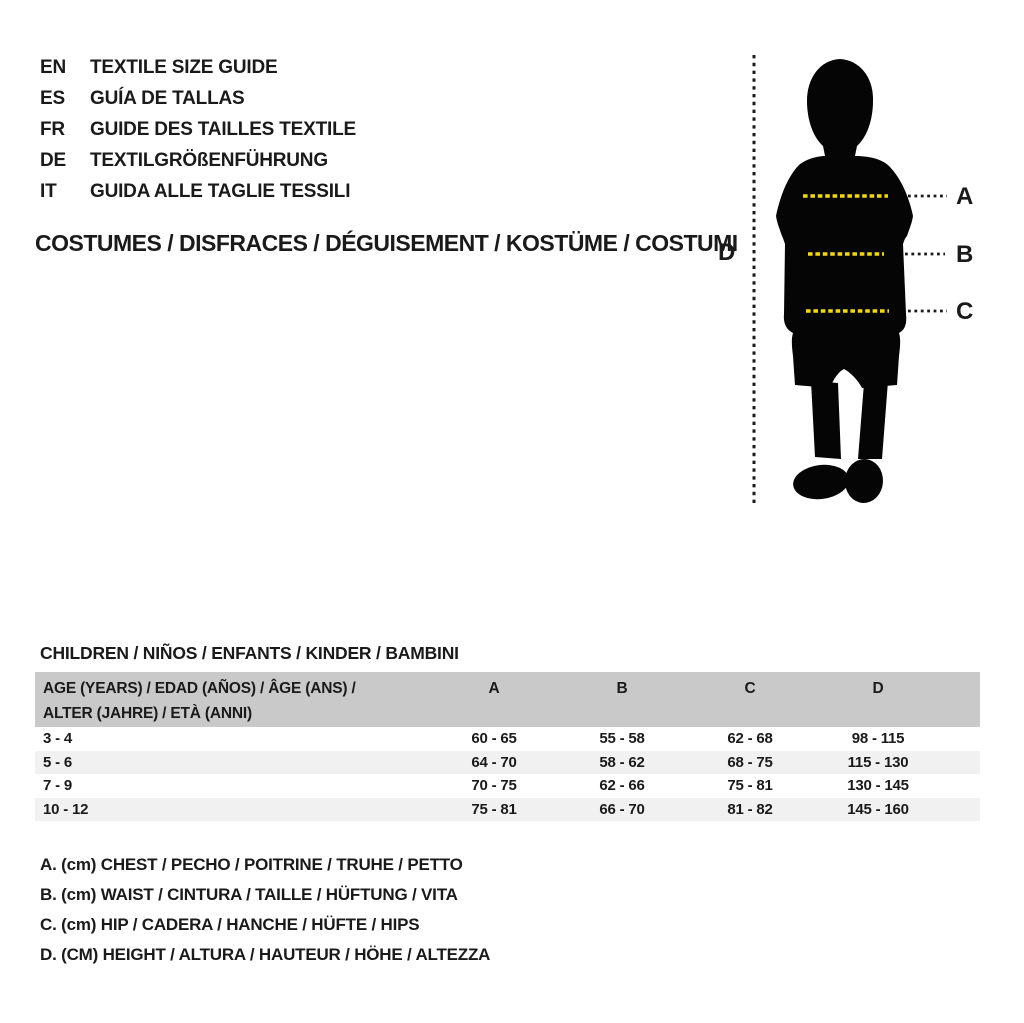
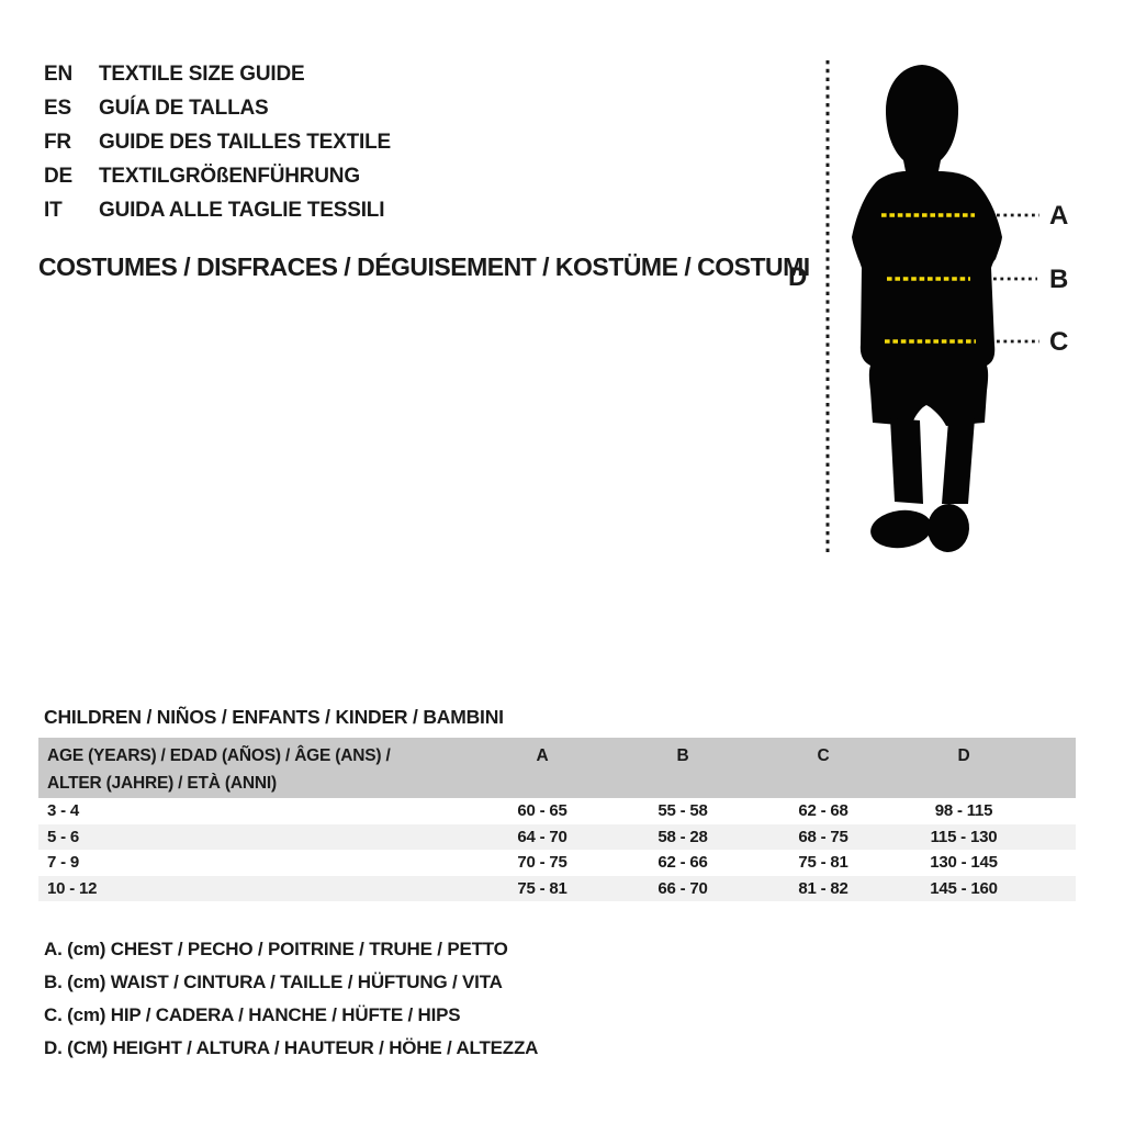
  EN
  TEXTILE SIZE GUIDE
  ES
  GUÍA DE TALLAS
  FR
  GUIDE DES TAILLES TEXTILE
  DE
  TEXTILGRÖßENFÜHRUNG
  IT
  GUIDA ALLE TAGLIE TESSILI
  COSTUMES / DISFRACES / DÉGUISEMENT / KOSTÜME / COSTUMI
  D
  A
  B
  C
  CHILDREN / NIÑOS / ENFANTS / KINDER / BAMBINI
  AGE (YEARS) / EDAD (AÑOS) / ÂGE (ANS) /
  ALTER (JAHRE) / ETÀ (ANNI)
  A
  B
  C
  D
  3 - 4
  60 - 65
  55 - 58
  62 - 68
  98 - 115
  5 - 6
  64 - 70
- 58 - 62
+ 58 - 28
  68 - 75
  115 - 130
  7 - 9
  70 - 75
  62 - 66
  75 - 81
  130 - 145
  10 - 12
  75 - 81
  66 - 70
  81 - 82
  145 - 160
  A. (cm) CHEST / PECHO / POITRINE / TRUHE / PETTO
  B. (cm) WAIST / CINTURA / TAILLE / HÜFTUNG / VITA
  C. (cm) HIP / CADERA / HANCHE / HÜFTE / HIPS
  D. (CM) HEIGHT / ALTURA / HAUTEUR / HÖHE / ALTEZZA
